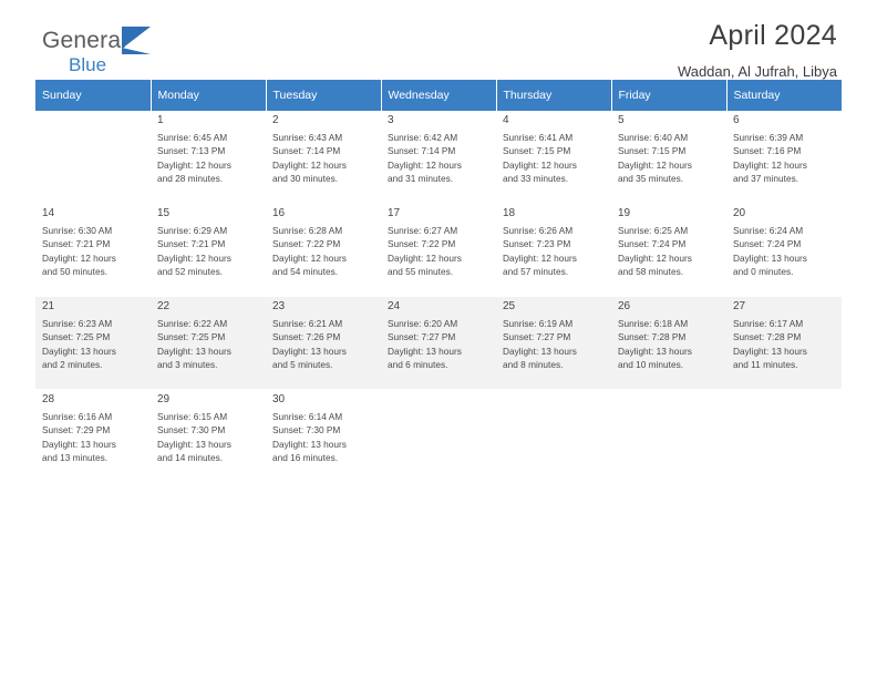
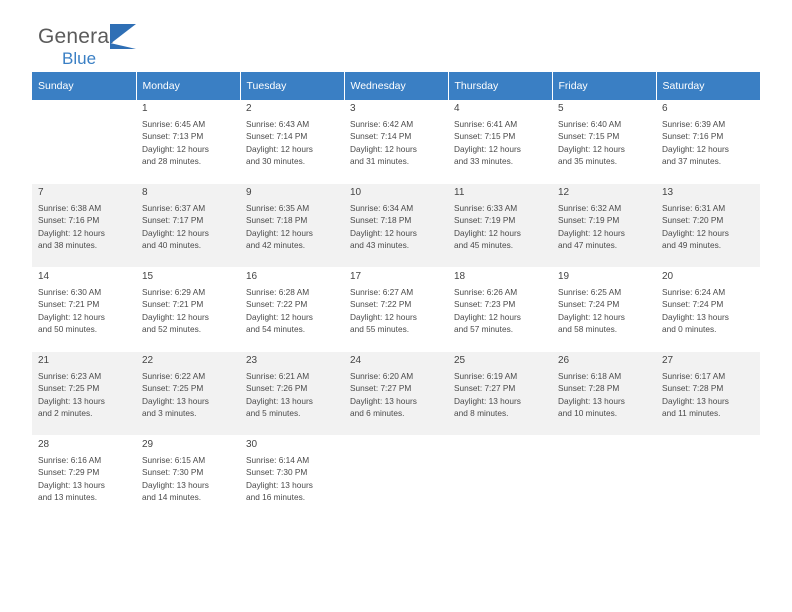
  General
  Blue
- April 2024
- Waddan, Al Jufrah, Libya
  Sunday	Monday	Tuesday	Wednesday	Thursday	Friday	Saturday
  	1Sunrise: 6:45 AMSunset: 7:13 PMDaylight: 12 hoursand 28 minutes.	2Sunrise: 6:43 AMSunset: 7:14 PMDaylight: 12 hoursand 30 minutes.	3Sunrise: 6:42 AMSunset: 7:14 PMDaylight: 12 hoursand 31 minutes.	4Sunrise: 6:41 AMSunset: 7:15 PMDaylight: 12 hoursand 33 minutes.	5Sunrise: 6:40 AMSunset: 7:15 PMDaylight: 12 hoursand 35 minutes.	6Sunrise: 6:39 AMSunset: 7:16 PMDaylight: 12 hoursand 37 minutes.
+ 7Sunrise: 6:38 AMSunset: 7:16 PMDaylight: 12 hoursand 38 minutes.	8Sunrise: 6:37 AMSunset: 7:17 PMDaylight: 12 hoursand 40 minutes.	9Sunrise: 6:35 AMSunset: 7:18 PMDaylight: 12 hoursand 42 minutes.	10Sunrise: 6:34 AMSunset: 7:18 PMDaylight: 12 hoursand 43 minutes.	11Sunrise: 6:33 AMSunset: 7:19 PMDaylight: 12 hoursand 45 minutes.	12Sunrise: 6:32 AMSunset: 7:19 PMDaylight: 12 hoursand 47 minutes.	13Sunrise: 6:31 AMSunset: 7:20 PMDaylight: 12 hoursand 49 minutes.
  14Sunrise: 6:30 AMSunset: 7:21 PMDaylight: 12 hoursand 50 minutes.	15Sunrise: 6:29 AMSunset: 7:21 PMDaylight: 12 hoursand 52 minutes.	16Sunrise: 6:28 AMSunset: 7:22 PMDaylight: 12 hoursand 54 minutes.	17Sunrise: 6:27 AMSunset: 7:22 PMDaylight: 12 hoursand 55 minutes.	18Sunrise: 6:26 AMSunset: 7:23 PMDaylight: 12 hoursand 57 minutes.	19Sunrise: 6:25 AMSunset: 7:24 PMDaylight: 12 hoursand 58 minutes.	20Sunrise: 6:24 AMSunset: 7:24 PMDaylight: 13 hoursand 0 minutes.
  21Sunrise: 6:23 AMSunset: 7:25 PMDaylight: 13 hoursand 2 minutes.	22Sunrise: 6:22 AMSunset: 7:25 PMDaylight: 13 hoursand 3 minutes.	23Sunrise: 6:21 AMSunset: 7:26 PMDaylight: 13 hoursand 5 minutes.	24Sunrise: 6:20 AMSunset: 7:27 PMDaylight: 13 hoursand 6 minutes.	25Sunrise: 6:19 AMSunset: 7:27 PMDaylight: 13 hoursand 8 minutes.	26Sunrise: 6:18 AMSunset: 7:28 PMDaylight: 13 hoursand 10 minutes.	27Sunrise: 6:17 AMSunset: 7:28 PMDaylight: 13 hoursand 11 minutes.
  28Sunrise: 6:16 AMSunset: 7:29 PMDaylight: 13 hoursand 13 minutes.	29Sunrise: 6:15 AMSunset: 7:30 PMDaylight: 13 hoursand 14 minutes.	30Sunrise: 6:14 AMSunset: 7:30 PMDaylight: 13 hoursand 16 minutes.
